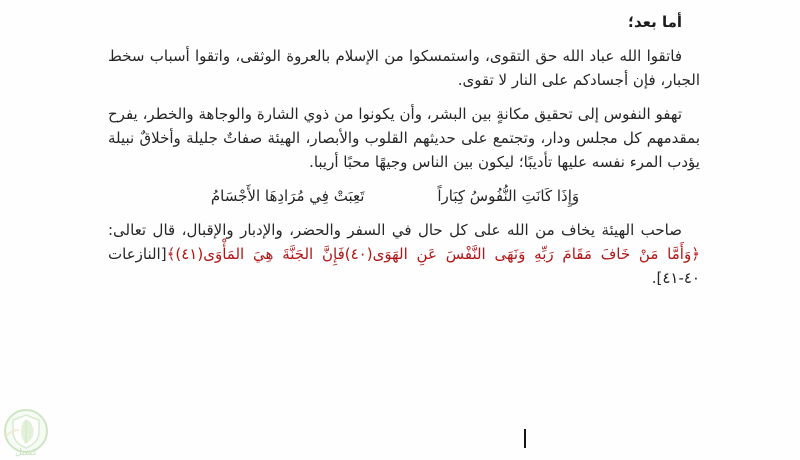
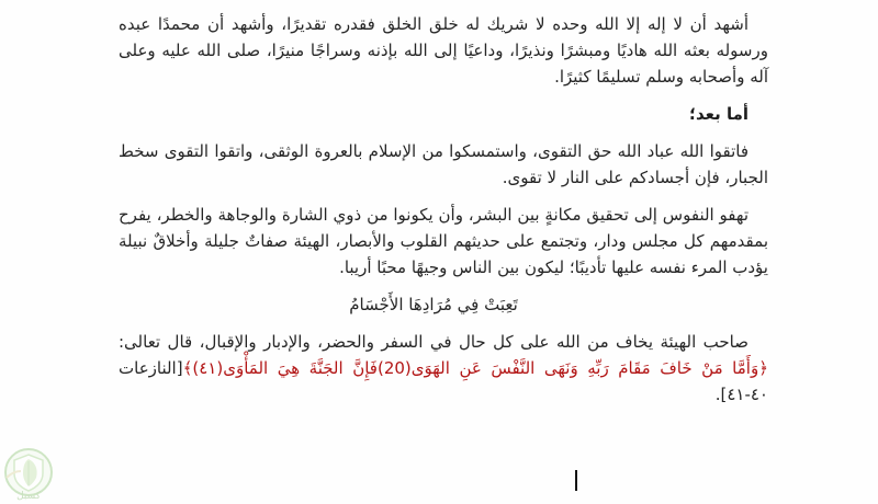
+ أشهد أن لا إله إلا الله وحده لا شريك له خلق الخلق فقدره تقديرًا، وأشهد أن محمدًا عبده ورسوله بعثه الله هاديًا ومبشرًا ونذيرًا، وداعيًا إلى الله بإذنه وسراجًا منيرًا، صلى الله عليه وعلى آله وأصحابه وسلم تسليمًا كثيرًا.
  أما بعد؛
- فاتقوا الله عباد الله حق التقوى، واستمسكوا من الإسلام بالعروة الوثقى، واتقوا أسباب سخط الجبار، فإن أجسادكم على النار لا تقوى.
+ فاتقوا الله عباد الله حق التقوى، واستمسكوا من الإسلام بالعروة الوثقى، واتقوا التقوى سخط الجبار، فإن أجسادكم على النار لا تقوى.
  تهفو النفوس إلى تحقيق مكانةٍ بين البشر، وأن يكونوا من ذوي الشارة والوجاهة والخطر، يفرح بمقدمهم كل مجلس ودار، وتجتمع على حديثهم القلوب والأبصار، الهيئة صفاتٌ جليلة وأخلاقٌ نبيلة يؤدب المرء نفسه عليها تأديبًا؛ ليكون بين الناس وجيهًا محبًا أريبا.
- وَإِذَا كَانَتِ النُّفُوسُ كِبَاراً
  تَعِبَتْ فِي مُرَادِهَا الأَجْسَامُ
- صاحب الهيئة يخاف من الله على كل حال في السفر والحضر، والإدبار والإقبال، قال تعالى: ﴿وَأَمَّا مَنْ خَافَ مَقَامَ رَبِّهِ وَنَهَى النَّفْسَ عَنِ الهَوَى(٤٠)فَإِنَّ الجَنَّةَ هِيَ المَأْوَى(٤١)﴾[النازعات ٤٠-٤١].
+ صاحب الهيئة يخاف من الله على كل حال في السفر والحضر، والإدبار والإقبال، قال تعالى: ﴿وَأَمَّا مَنْ خَافَ مَقَامَ رَبِّهِ وَنَهَى النَّفْسَ عَنِ الهَوَى(20)فَإِنَّ الجَنَّةَ هِيَ المَأْوَى(٤١)﴾[النازعات ٤٠-٤١].
  كسبل
